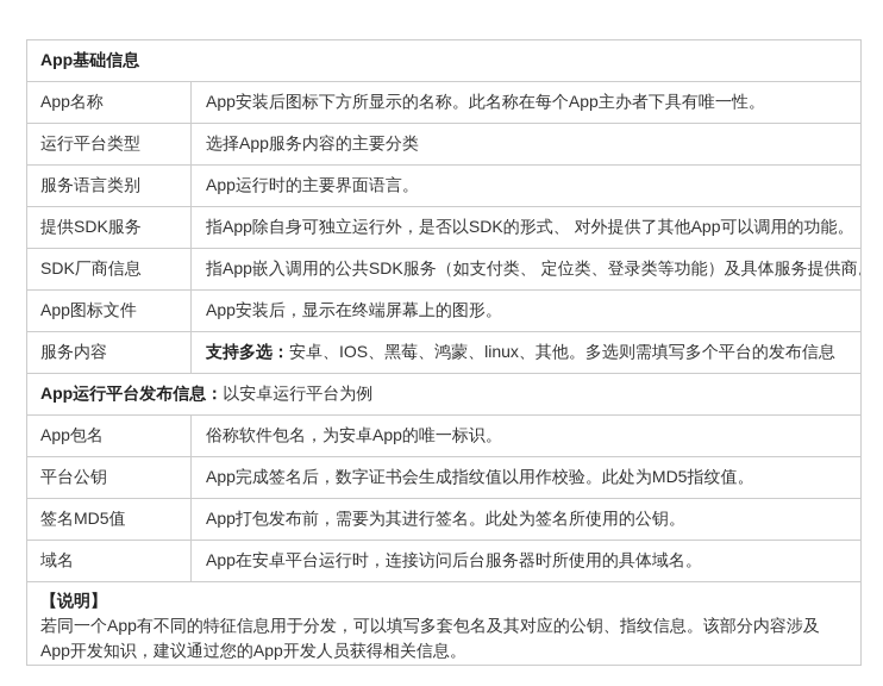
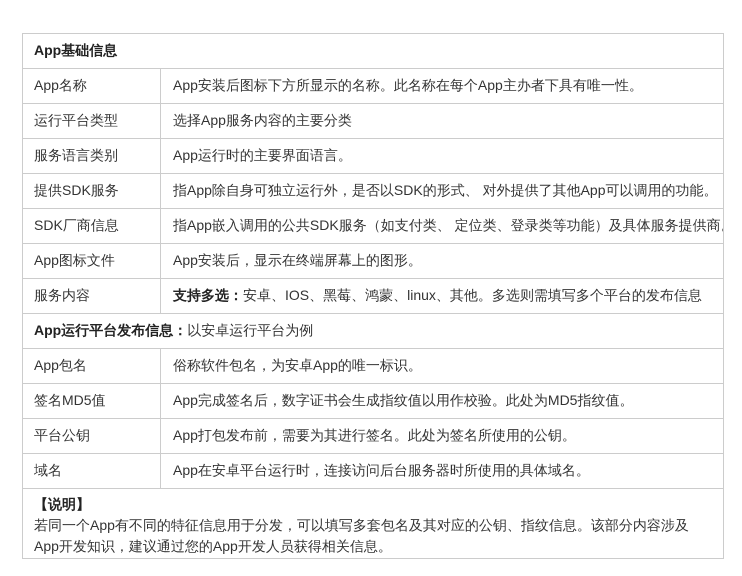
  App基础信息
  App名称
  App安装后图标下方所显示的名称。此名称在每个App主办者下具有唯一性。
  运行平台类型
  选择App服务内容的主要分类
  服务语言类别
  App运行时的主要界面语言。
  提供SDK服务
  指App除自身可独立运行外，是否以SDK的形式、 对外提供了其他App可以调用的功能。
  SDK厂商信息
  指App嵌入调用的公共SDK服务（如支付类、 定位类、登录类等功能）及具体服务提供商
  App图标文件
  App安装后，显示在终端屏幕上的图形。
  服务内容
  支持多选：
  安卓、IOS、黑莓、鸿蒙、linux、其他。多选则需填写多个平台的发布信息
  App运行平台发布信息：
  以安卓运行平台为例
  App包名
  俗称软件包名，为安卓App的唯一标识。
- 平台公钥
+ 签名MD5值
  App完成签名后，数字证书会生成指纹值以用作校验。此处为MD5指纹值。
- 签名MD5值
+ 平台公钥
  App打包发布前，需要为其进行签名。此处为签名所使用的公钥。
  域名
  App在安卓平台运行时，连接访问后台服务器时所使用的具体域名。
  【说明】
  若同一个App有不同的特征信息用于分发，可以填写多套包名及其对应的公钥、指纹信息。该部分内容涉及App开发知识，建议通过您的App开发人员获得相关信息。
